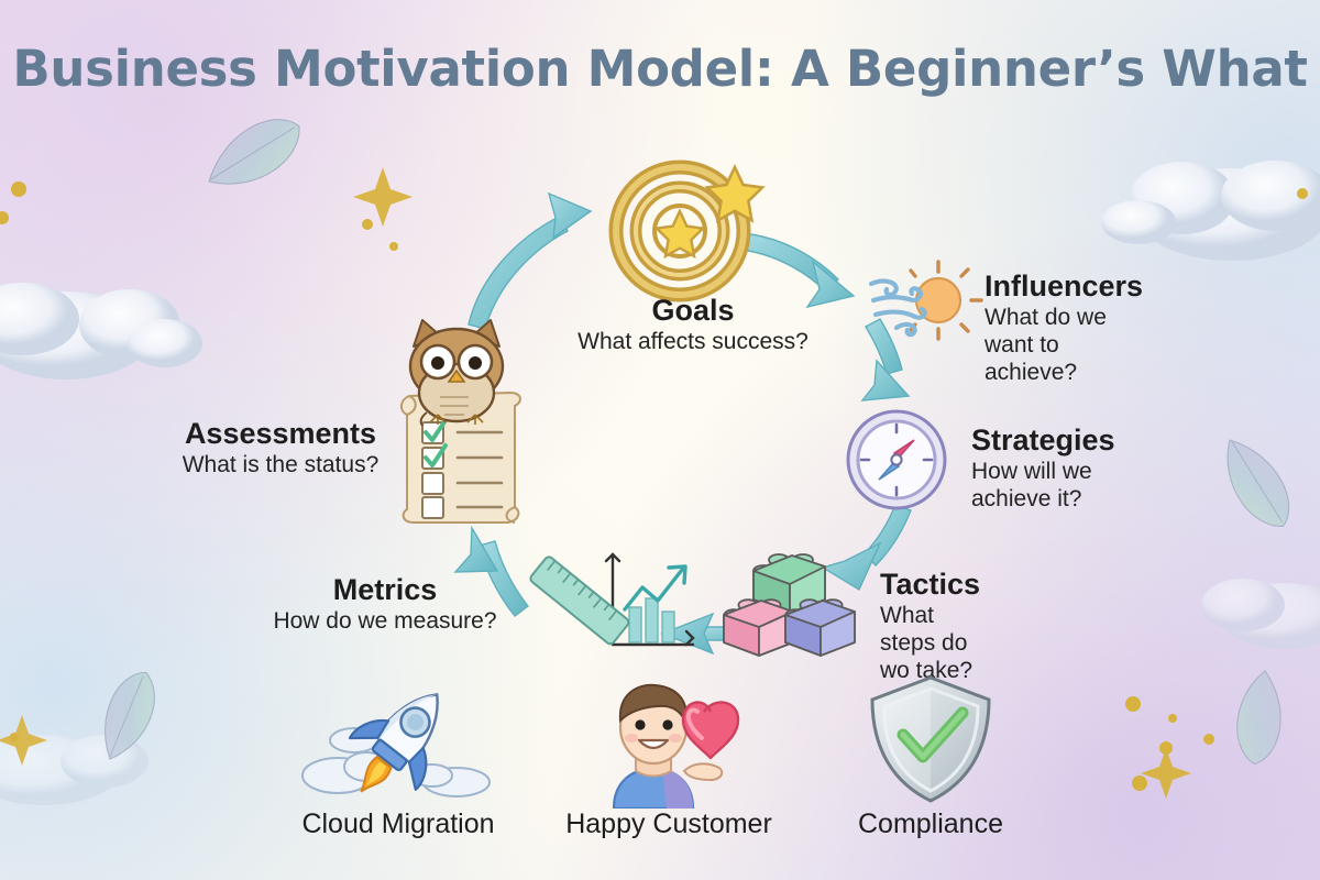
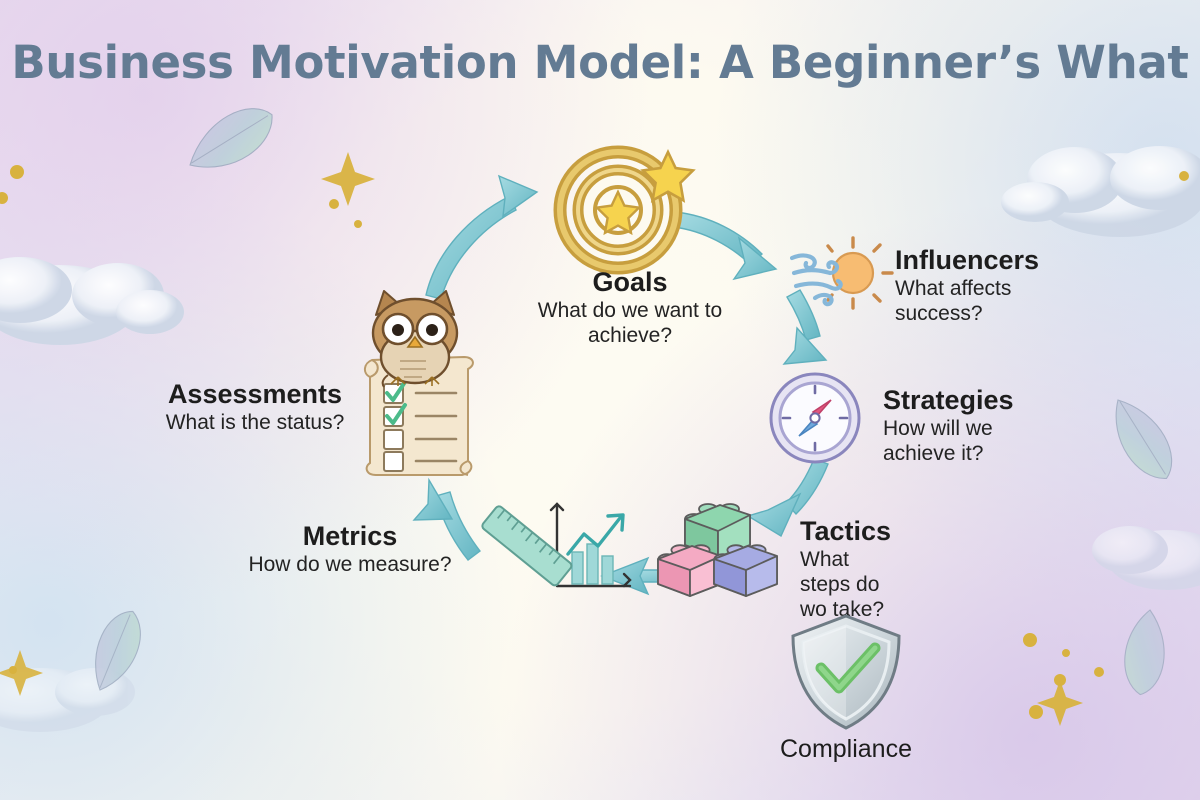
  Business Motivation Model: A Beginner’s What
  Goals
- What affects success?
+ What do we want to achieve?
  Influencers
- What do we want to achieve?
+ What affects success?
  Strategies
  How will we achieve it?
  Tactics
  What steps do wo take?
  Metrics
  How do we measure?
  Assessments
  What is the status?
- Cloud Migration
- Happy Customer
  Compliance
